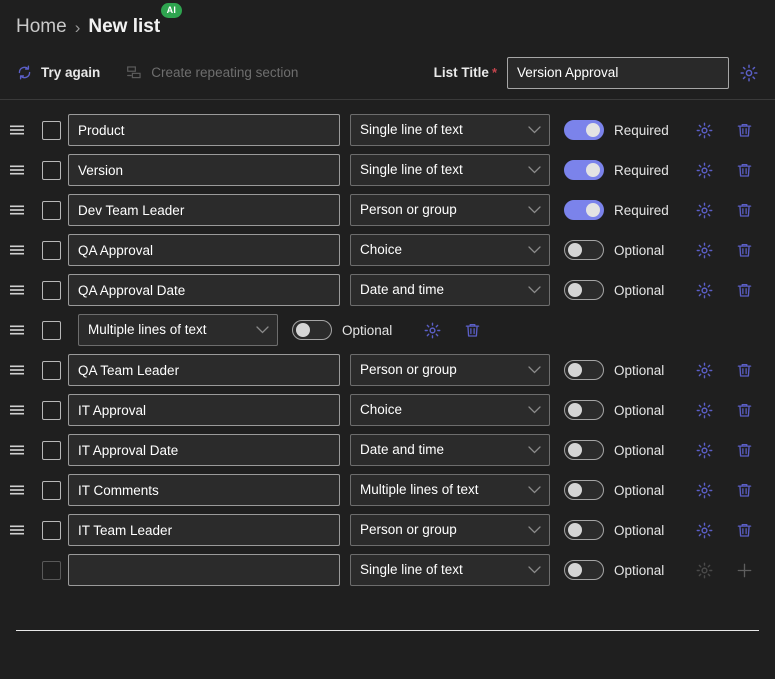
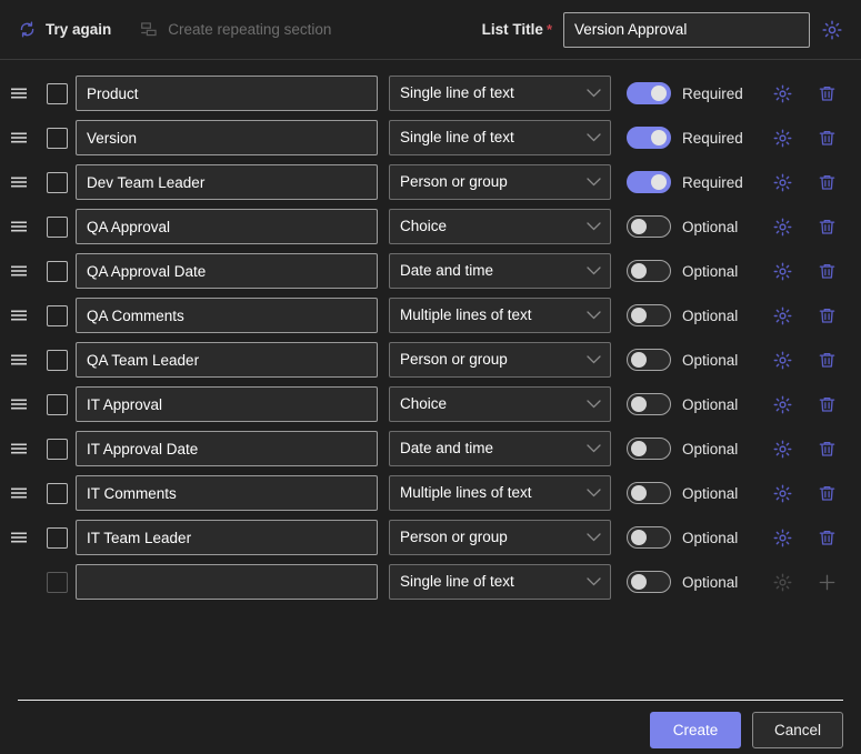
- Home
- ›
- New list
- AI
  Try again
  Create repeating section
  List Title *
  Version Approval
  Product
  Single line of text
  Required
  Version
  Single line of text
  Required
  Dev Team Leader
  Person or group
  Required
  QA Approval
  Choice
  Optional
  QA Approval Date
  Date and time
  Optional
+ QA Comments
  Multiple lines of text
  Optional
  QA Team Leader
  Person or group
  Optional
  IT Approval
  Choice
  Optional
  IT Approval Date
  Date and time
  Optional
  IT Comments
  Multiple lines of text
  Optional
  IT Team Leader
  Person or group
  Optional
  Single line of text
  Optional
+ Create
+ Cancel
